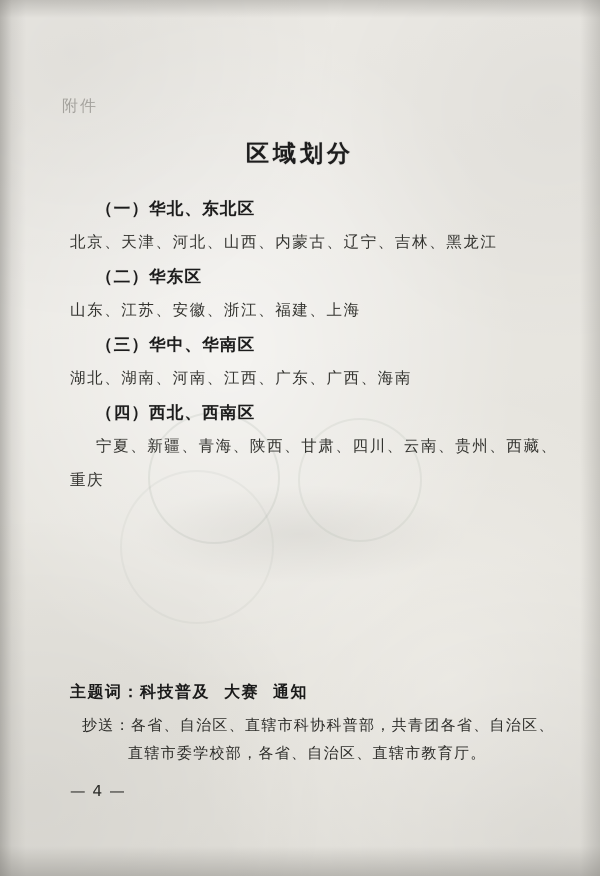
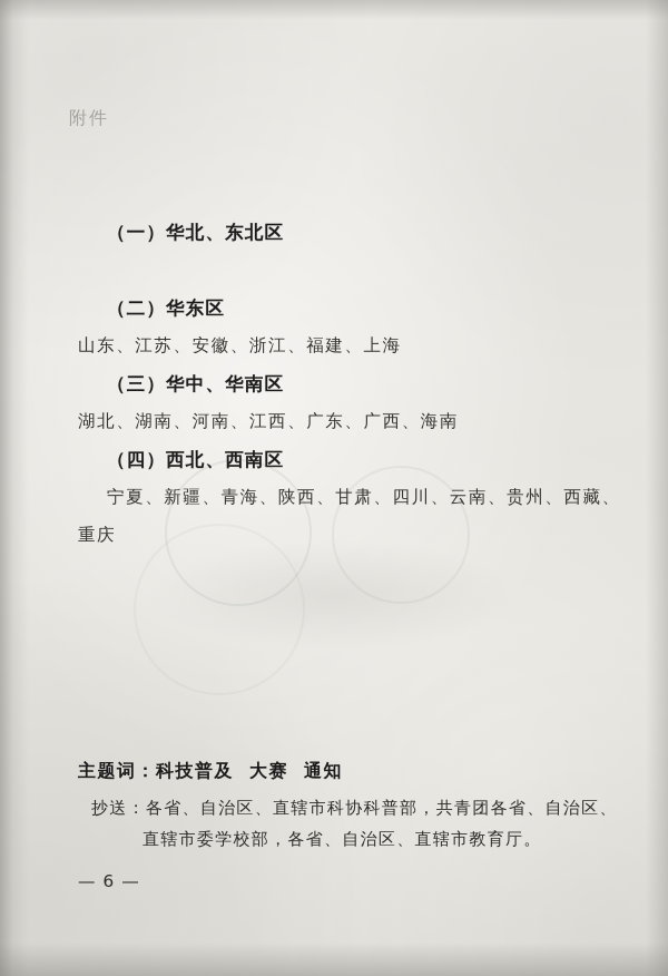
  附件
- 区域划分
  （一）华北、东北区
- 北京、天津、河北、山西、内蒙古、辽宁、吉林、黑龙江
  （二）华东区
  山东、江苏、安徽、浙江、福建、上海
  （三）华中、华南区
  湖北、湖南、河南、江西、广东、广西、海南
  （四）西北、西南区
  宁夏、新疆、青海、陕西、甘肃、四川、云南、贵州、西藏、
  重庆
  主题词：科技普及 大赛 通知
  抄送：各省、自治区、直辖市科协科普部，共青团各省、自治区、
  直辖市委学校部，各省、自治区、直辖市教育厅。
- — 4 —
+ — 6 —
